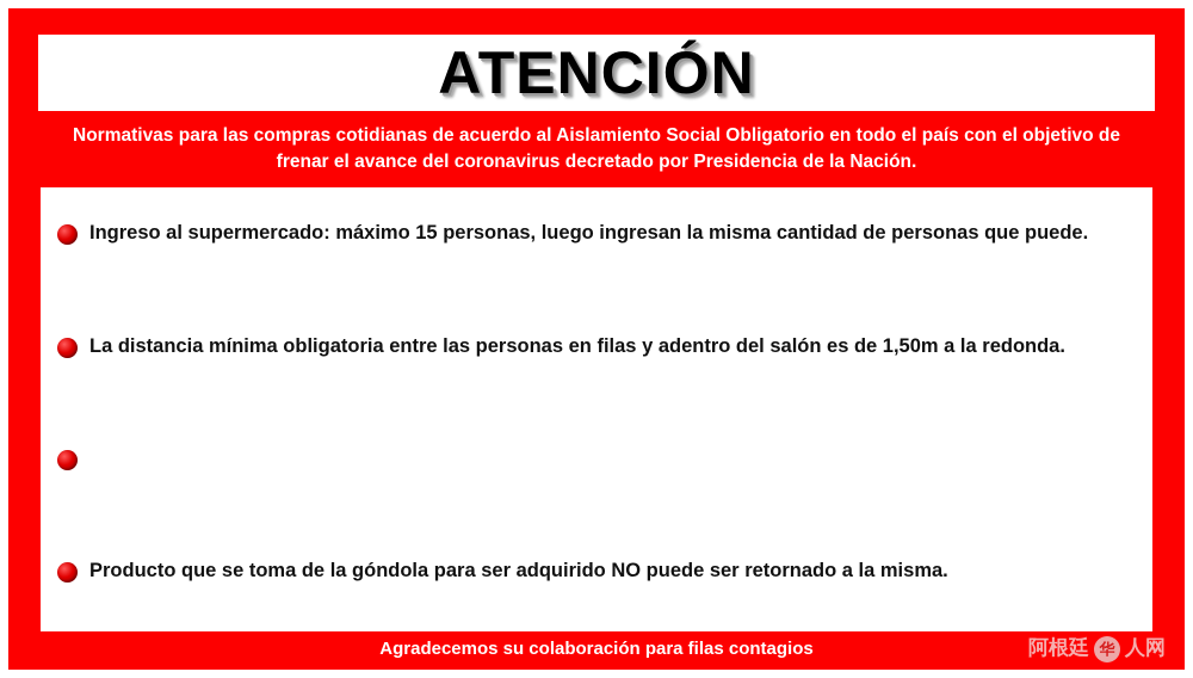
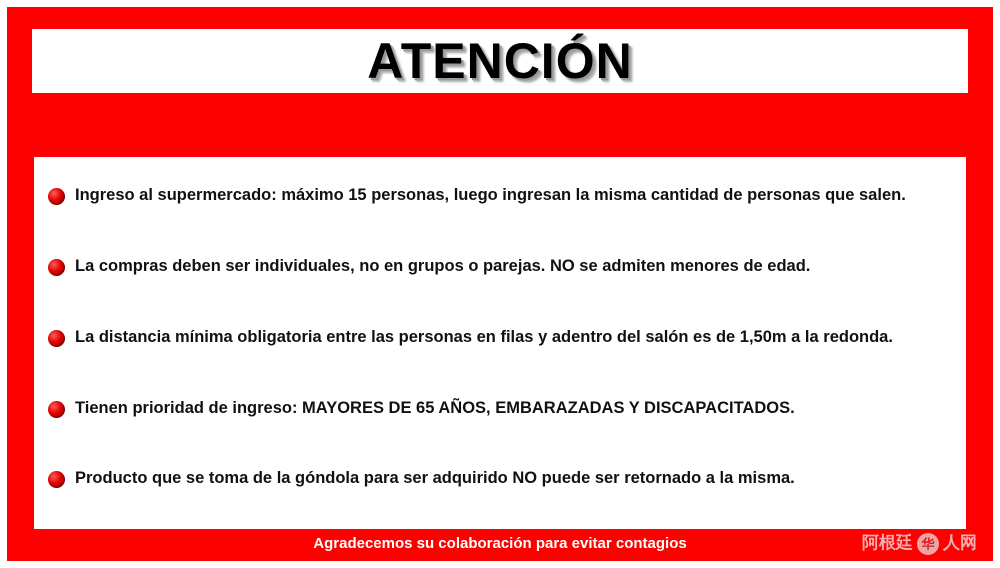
  ATENCIÓN
- Normativas para las compras cotidianas de acuerdo al Aislamiento Social Obligatorio en todo el país con el objetivo de frenar el avance del coronavirus decretado por Presidencia de la Nación.
- Ingreso al supermercado: máximo 15 personas, luego ingresan la misma cantidad de personas que puede.
+ Ingreso al supermercado: máximo 15 personas, luego ingresan la misma cantidad de personas que salen.
+ La compras deben ser individuales, no en grupos o parejas. NO se admiten menores de edad.
  La distancia mínima obligatoria entre las personas en filas y adentro del salón es de 1,50m a la redonda.
+ Tienen prioridad de ingreso: MAYORES DE 65 AÑOS, EMBARAZADAS Y DISCAPACITADOS.
  Producto que se toma de la góndola para ser adquirido NO puede ser retornado a la misma.
- Agradecemos su colaboración para filas contagios
+ Agradecemos su colaboración para evitar contagios
  阿根廷
  华
  人网
